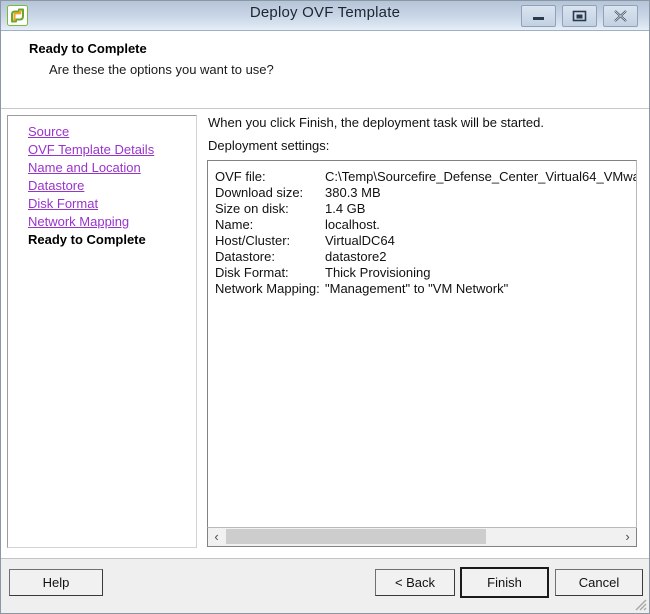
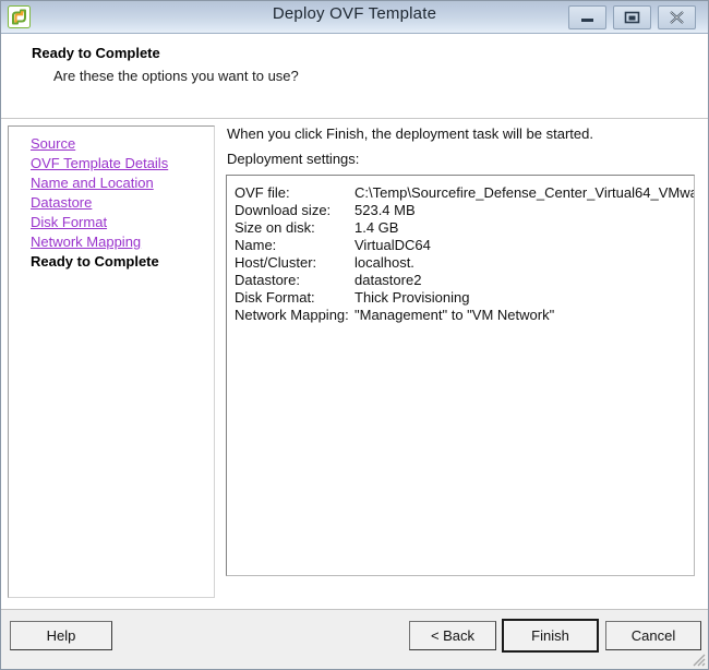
  Deploy OVF Template
  Ready to Complete
  Are these the options you want to use?
  Source
  OVF Template Details
  Name and Location
  Datastore
  Disk Format
  Network Mapping
  Ready to Complete
  When you click Finish, the deployment task will be started.
  Deployment settings:
  OVF file:
  C:\Temp\Sourcefire_Defense_Center_Virtual64_VMw
  Download size:
- 380.3 MB
+ 523.4 MB
  Size on disk:
  1.4 GB
  Name:
- localhost.
+ VirtualDC64
  Host/Cluster:
- VirtualDC64
+ localhost.
  Datastore:
  datastore2
  Disk Format:
  Thick Provisioning
  Network Mapping:
  "Management" to "VM Network"
- ‹
- ›
  Help
  < Back
  Finish
  Cancel
